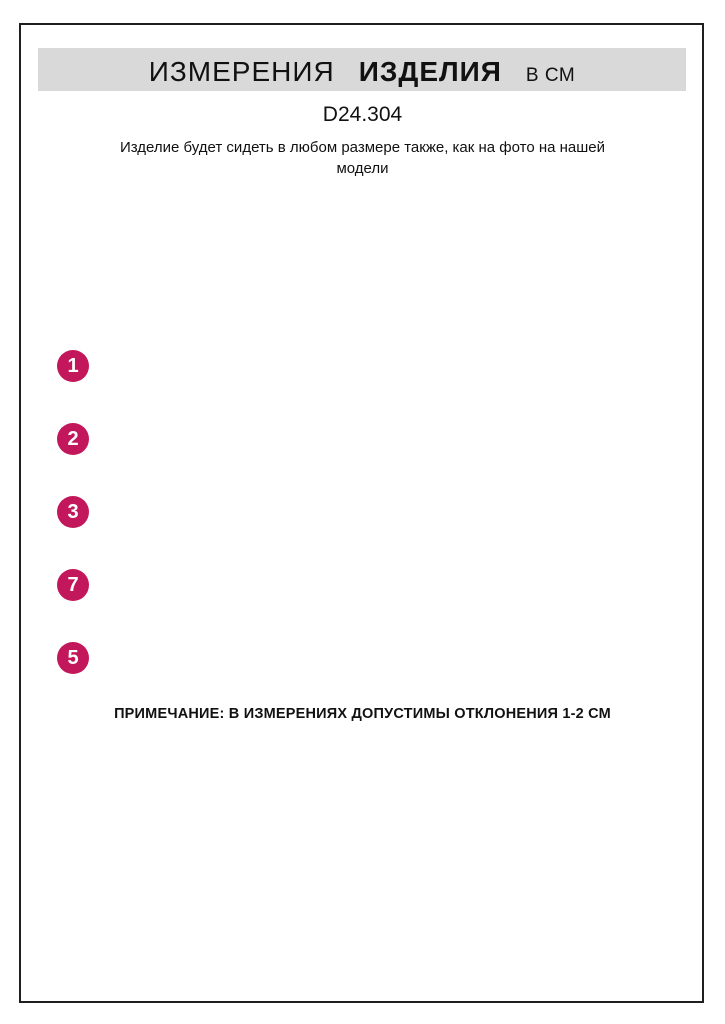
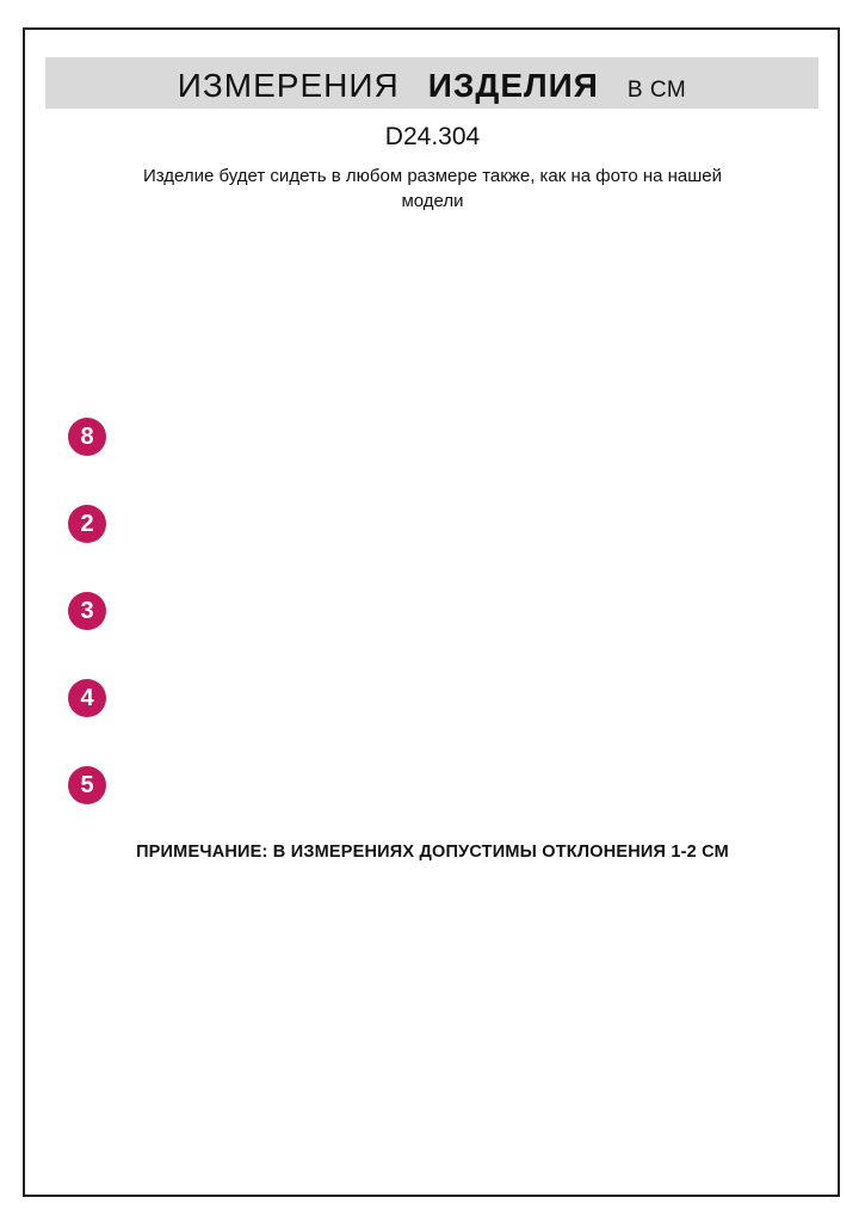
  ИЗМЕРЕНИЯ
  ИЗДЕЛИЯ
  В СМ
  D24.304
  Изделие будет сидеть в любом размере также, как на фото на нашей
  модели
- 1
+ 8
  2
  3
- 7
+ 4
  5
  ПРИМЕЧАНИЕ: В ИЗМЕРЕНИЯХ ДОПУСТИМЫ ОТКЛОНЕНИЯ 1-2 СМ
